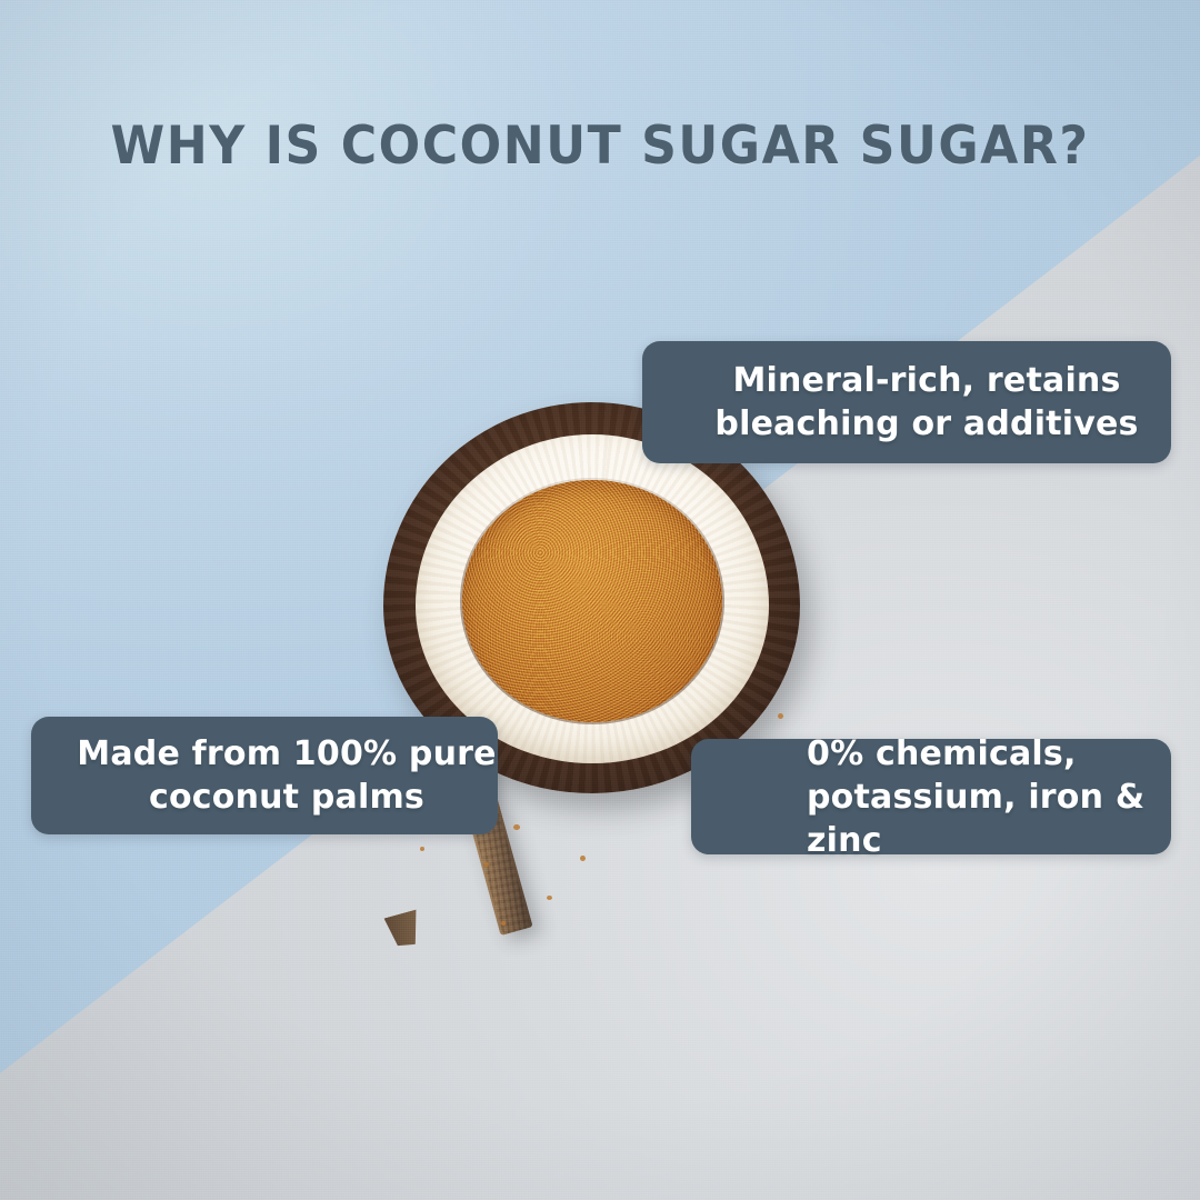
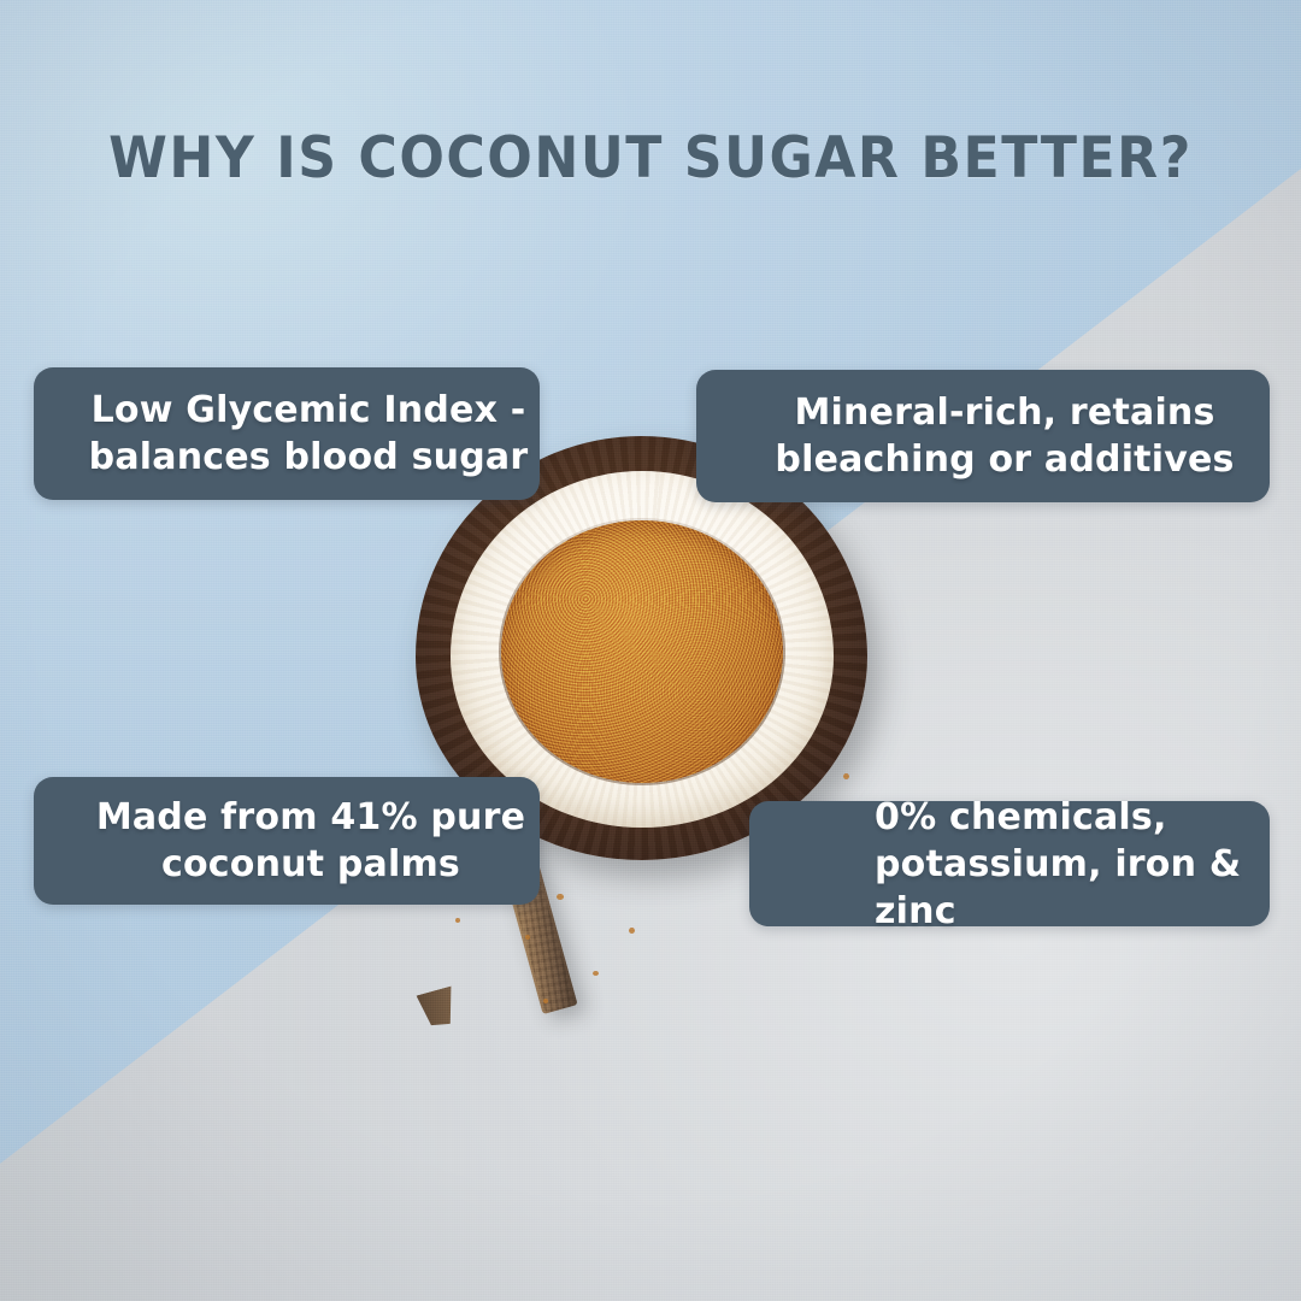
- WHY IS COCONUT SUGAR SUGAR?
+ WHY IS COCONUT SUGAR BETTER?
+ Low Glycemic Index -
+ balances blood sugar
  Mineral-rich, retains
  bleaching or additives
- Made from 100% pure
+ Made from 41% pure
  coconut palms
  0% chemicals,
  potassium, iron & zinc
